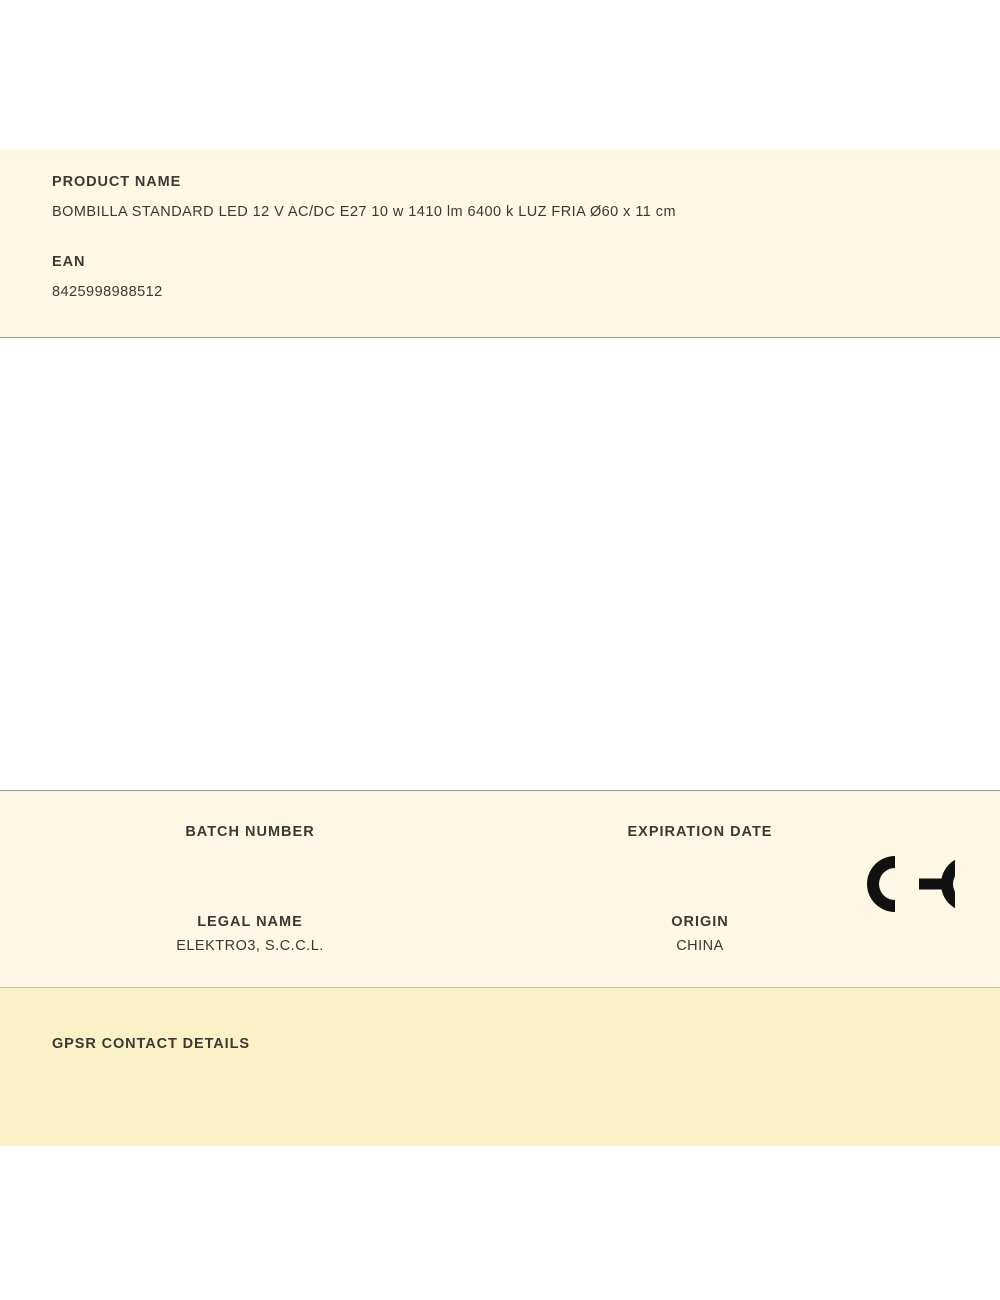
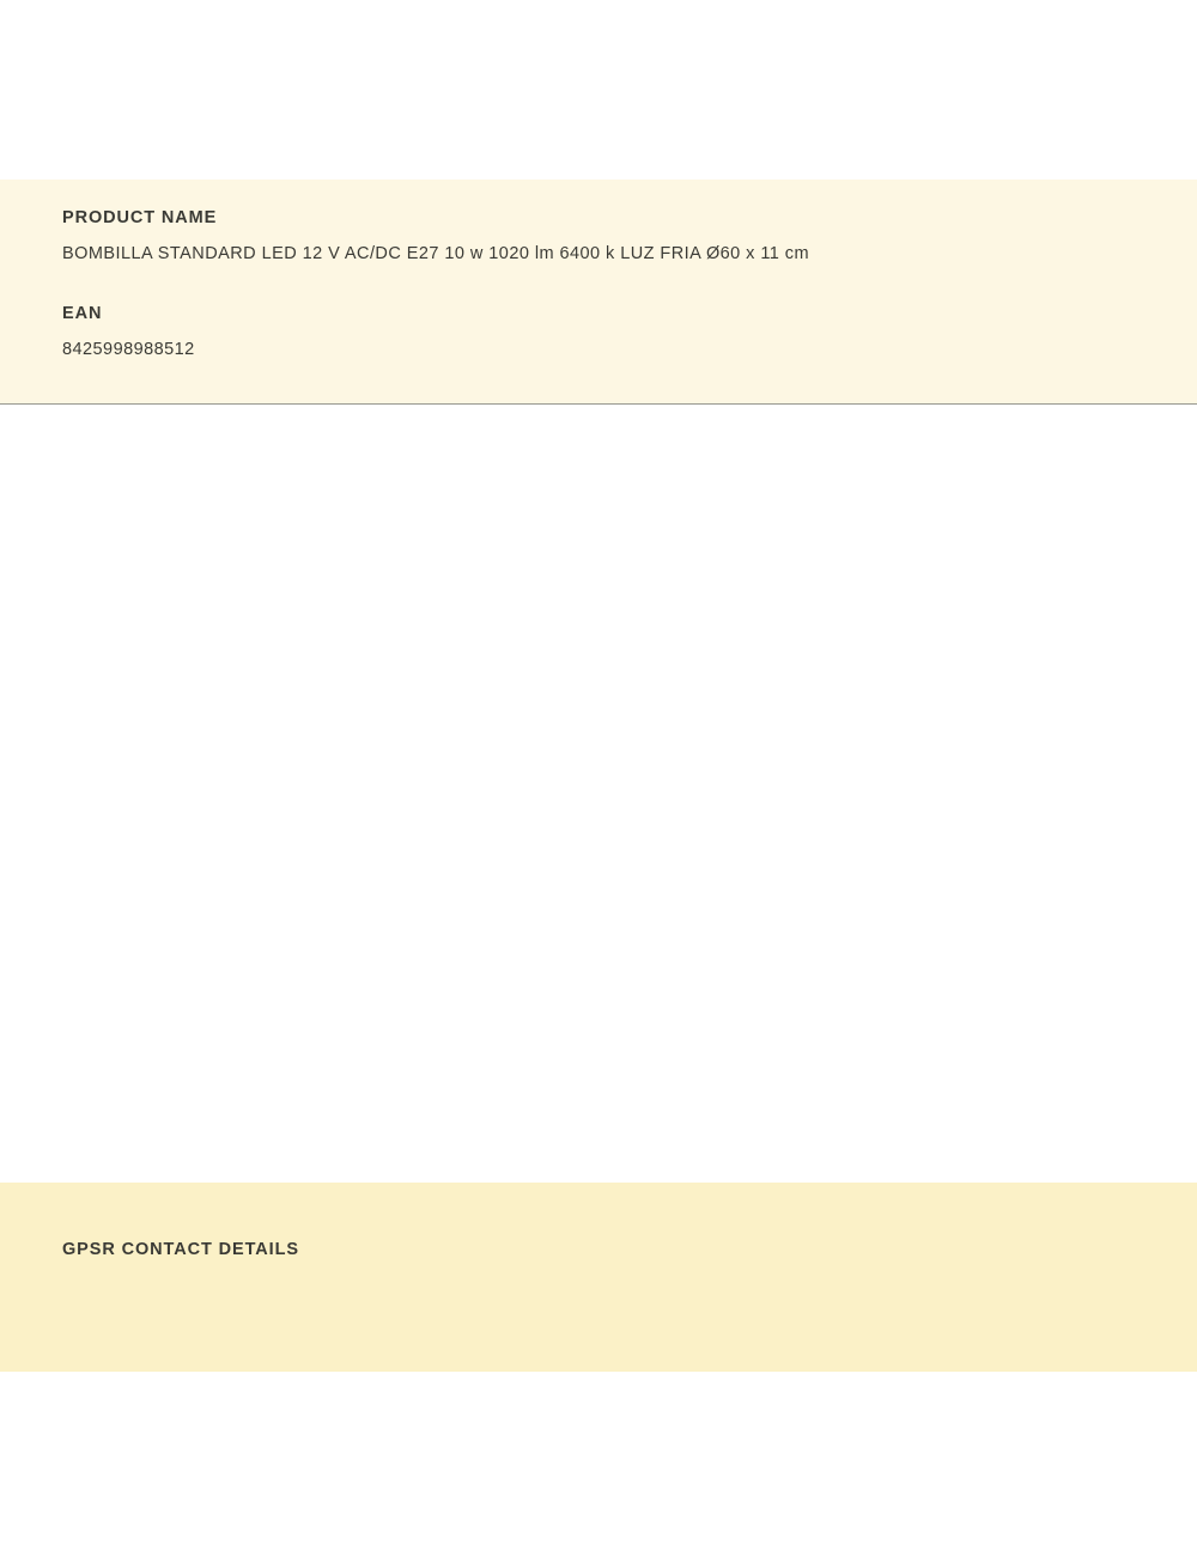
  PRODUCT NAME
- BOMBILLA STANDARD LED 12 V AC/DC E27 10 w 1410 lm 6400 k LUZ FRIA Ø60 x 11 cm
+ BOMBILLA STANDARD LED 12 V AC/DC E27 10 w 1020 lm 6400 k LUZ FRIA Ø60 x 11 cm
  EAN
  8425998988512
- BATCH NUMBER
- EXPIRATION DATE
- LEGAL NAME
- ELEKTRO3, S.C.C.L.
- ORIGIN
- CHINA
  GPSR CONTACT DETAILS
